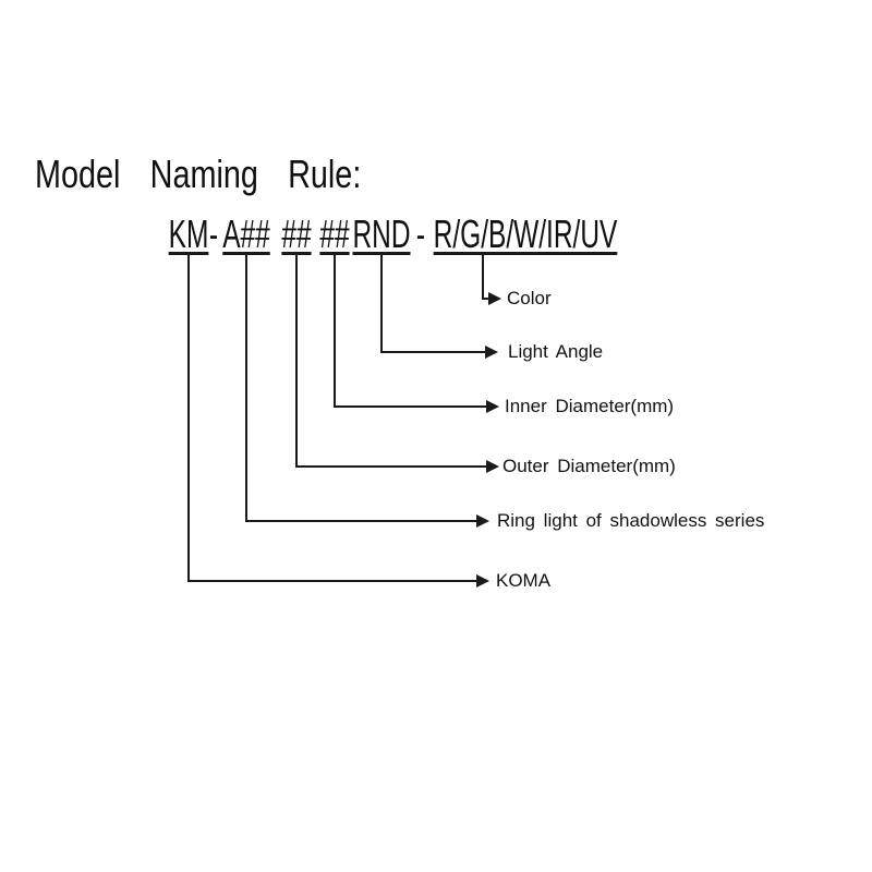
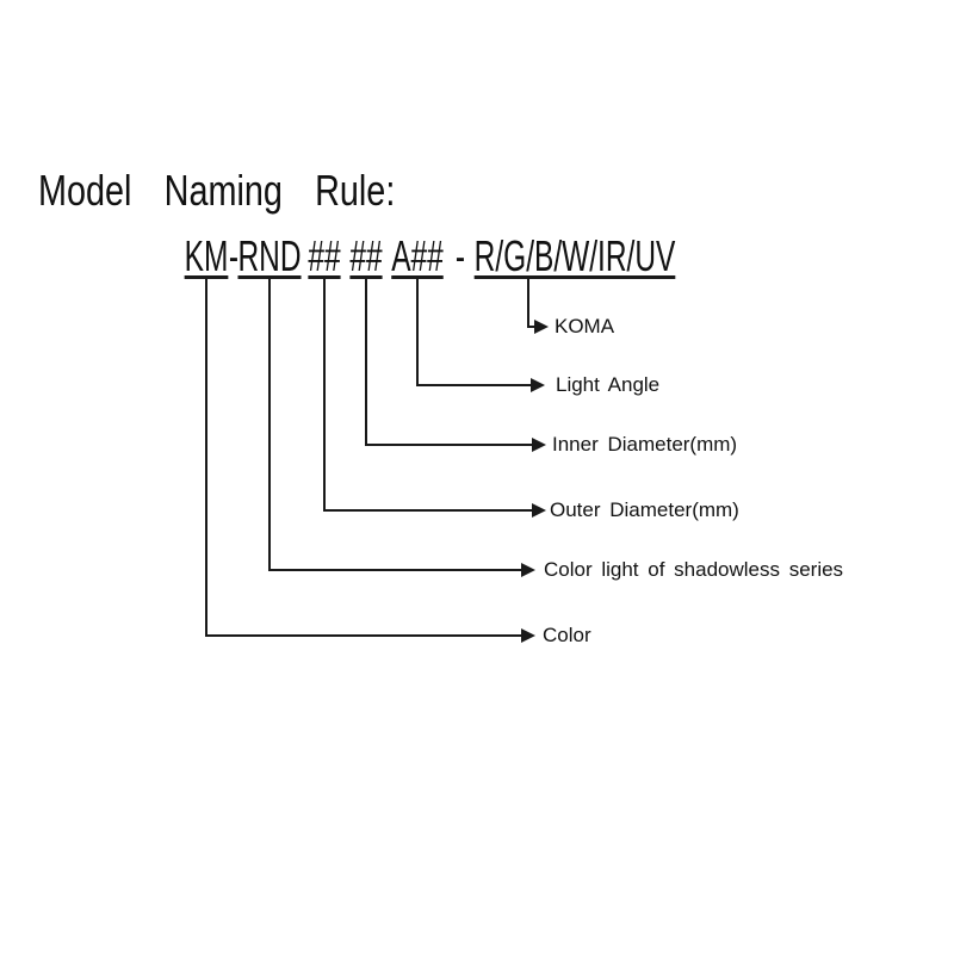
  Model Naming Rule:
  KM
  -
- A##
+ RND
  ##
  ##
- RND
+ A##
  -
  R/G/B/W/IR/UV
- Color
+ KOMA
  Light Angle
  Inner Diameter(mm)
  Outer Diameter(mm)
- Ring light of shadowless series
+ Color light of shadowless series
- KOMA
+ Color
